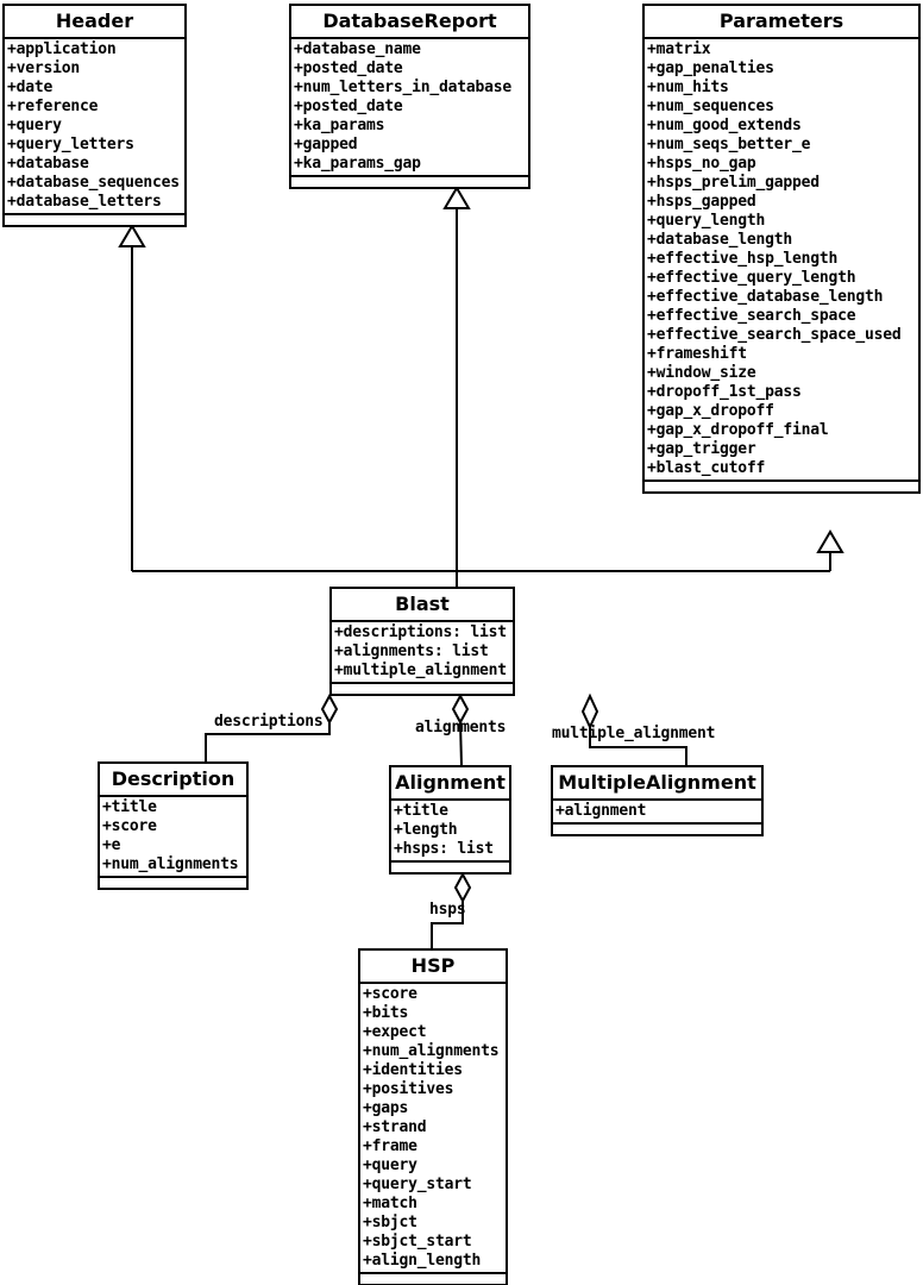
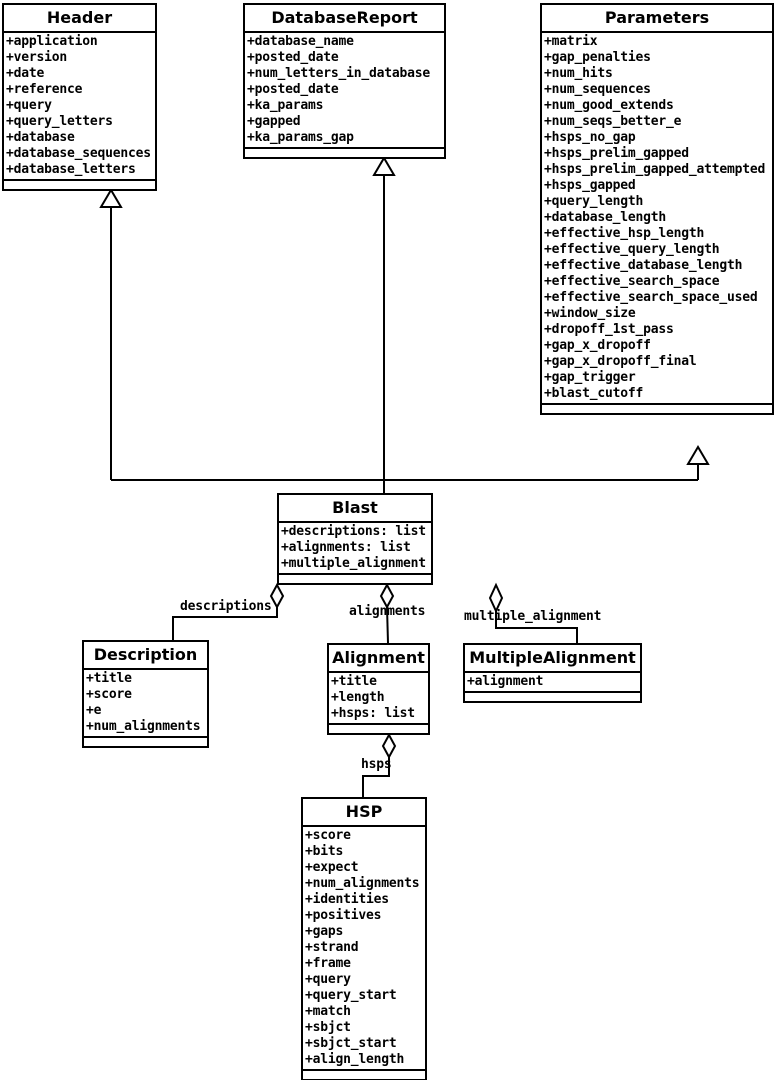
  Header
  +application
  +version
  +date
  +reference
  +query
  +query_letters
  +database
  +database_sequences
  +database_letters
  DatabaseReport
  +database_name
  +posted_date
  +num_letters_in_database
  +posted_date
  +ka_params
  +gapped
  +ka_params_gap
  Parameters
  +matrix
  +gap_penalties
  +num_hits
  +num_sequences
  +num_good_extends
  +num_seqs_better_e
  +hsps_no_gap
  +hsps_prelim_gapped
+ +hsps_prelim_gapped_attempted
  +hsps_gapped
  +query_length
  +database_length
  +effective_hsp_length
  +effective_query_length
  +effective_database_length
  +effective_search_space
  +effective_search_space_used
- +frameshift
  +window_size
  +dropoff_1st_pass
  +gap_x_dropoff
  +gap_x_dropoff_final
  +gap_trigger
  +blast_cutoff
  Blast
  +descriptions: list
  +alignments: list
  +multiple_alignment
  Description
  +title
  +score
  +e
  +num_alignments
  Alignment
  +title
  +length
  +hsps: list
  MultipleAlignment
  +alignment
  HSP
  +score
  +bits
  +expect
  +num_alignments
  +identities
  +positives
  +gaps
  +strand
  +frame
  +query
  +query_start
  +match
  +sbjct
  +sbjct_start
  +align_length
  descriptions
  alignments
  multiple_alignment
  hsps
